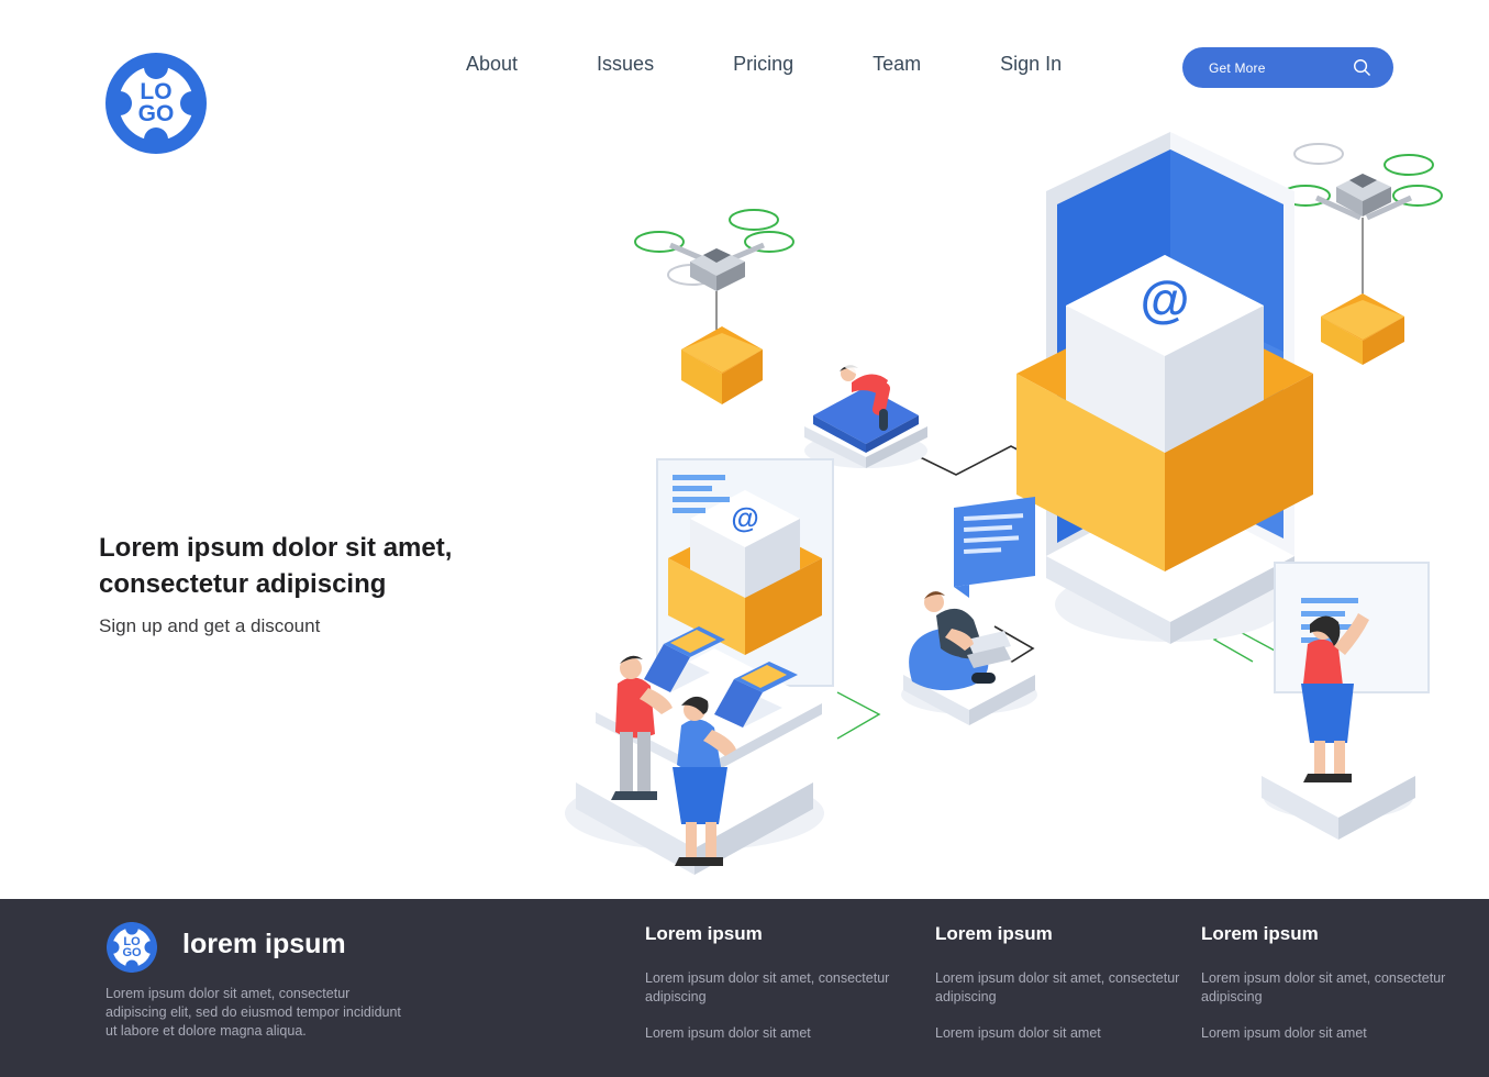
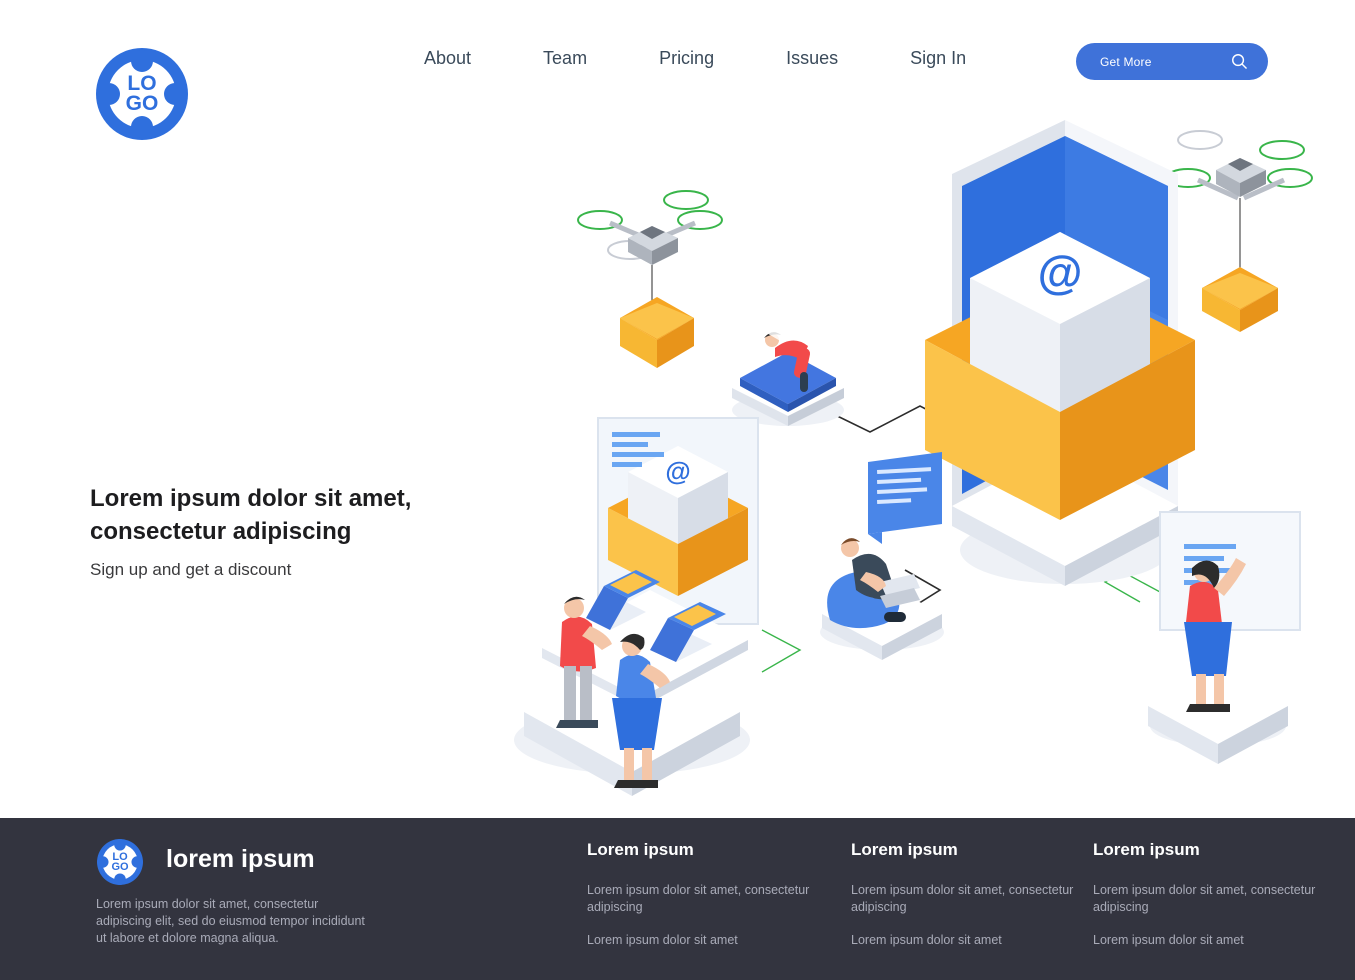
  LO
  GO
  About
- Issues
+ Team
  Pricing
- Team
+ Issues
  Sign In
  Get More
  Lorem ipsum dolor sit amet, consectetur adipiscing
  Sign up and get a discount
  @
  @
  LO
  GO
  lorem ipsum
  Lorem ipsum dolor sit amet, consectetur adipiscing elit, sed do eiusmod tempor incididunt ut labore et dolore magna aliqua.
  Lorem ipsum
  Lorem ipsum dolor sit amet, consectetur adipiscing
  Lorem ipsum dolor sit amet
  Lorem ipsum
  Lorem ipsum dolor sit amet, consectetur adipiscing
  Lorem ipsum dolor sit amet
  Lorem ipsum
  Lorem ipsum dolor sit amet, consectetur adipiscing
  Lorem ipsum dolor sit amet
